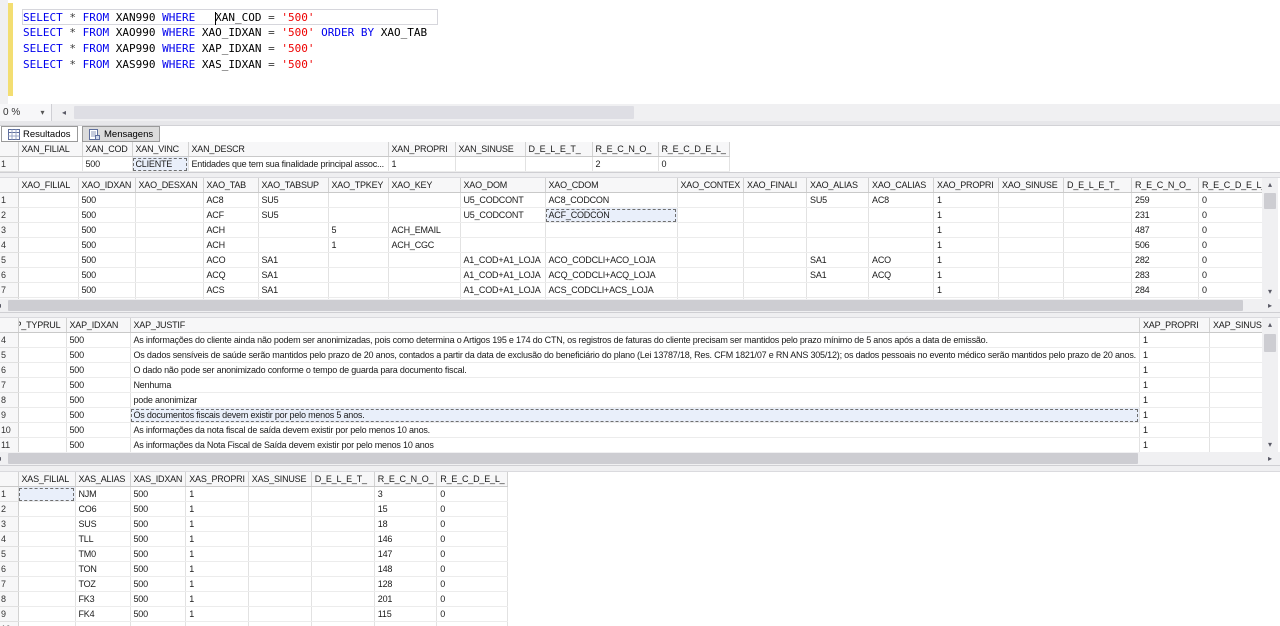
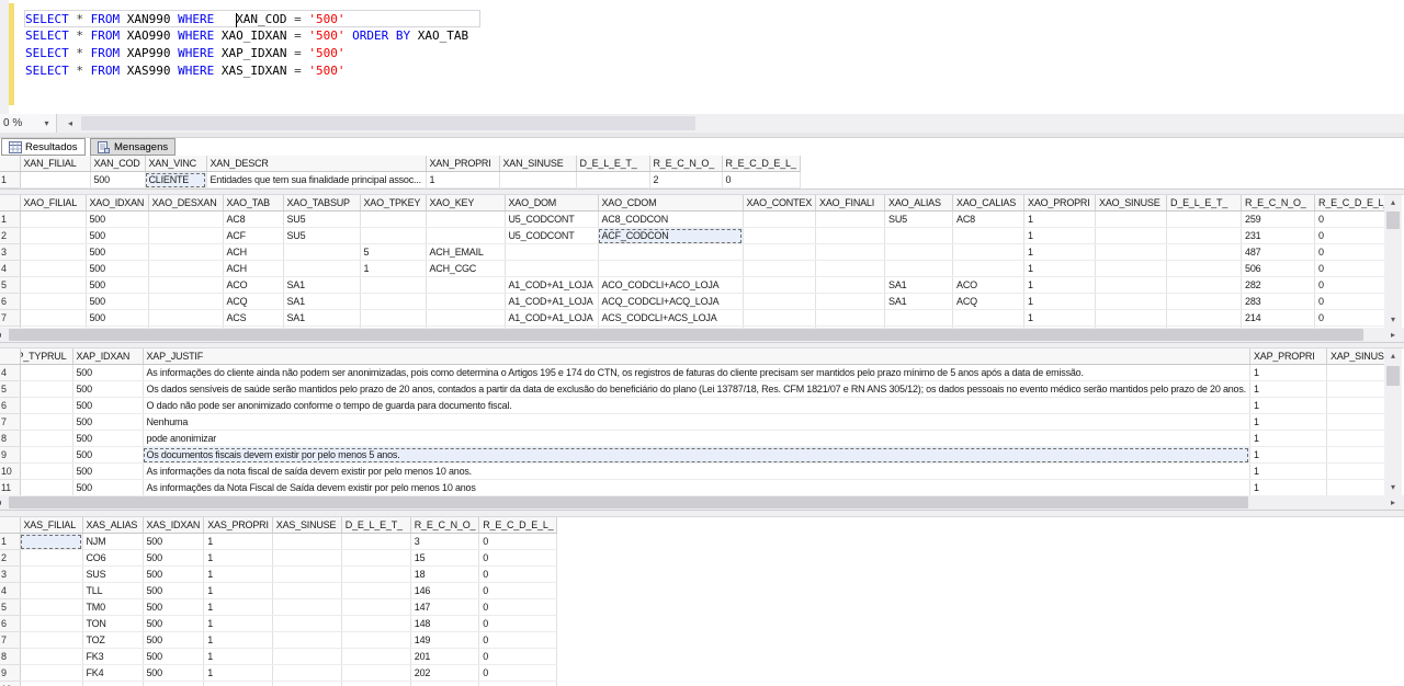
  SELECT * FROM XAN990 WHERE XAN_COD = '500'
  SELECT * FROM XAO990 WHERE XAO_IDXAN = '500' ORDER BY XAO_TAB
  SELECT * FROM XAP990 WHERE XAP_IDXAN = '500'
  SELECT * FROM XAS990 WHERE XAS_IDXAN = '500'
  0 %
  ▾
  ◂
  Resultados
  Mensagens
  	XAN_FILIAL	XAN_COD	XAN_VINC	XAN_DESCR	XAN_PROPRI	XAN_SINUSE	D_E_L_E_T_	R_E_C_N_O_	R_E_C_D_E_L_
  1		500	CLIENTE	Entidades que tem sua finalidade principal assoc...	1			2	0
  	XAO_FILIAL	XAO_IDXAN	XAO_DESXAN	XAO_TAB	XAO_TABSUP	XAO_TPKEY	XAO_KEY	XAO_DOM	XAO_CDOM	XAO_CONTEX	XAO_FINALI	XAO_ALIAS	XAO_CALIAS	XAO_PROPRI	XAO_SINUSE	D_E_L_E_T_	R_E_C_N_O_	R_E_C_D_E_L
  1		500		AC8	SU5			U5_CODCONT	AC8_CODCON			SU5	AC8	1			259	0
  2		500		ACF	SU5			U5_CODCONT	ACF_CODCON					1			231	0
  3		500		ACH		5	ACH_EMAIL							1			487	0
  4		500		ACH		1	ACH_CGC							1			506	0
  5		500		ACO	SA1			A1_COD+A1_LOJA	ACO_CODCLI+ACO_LOJA			SA1	ACO	1			282	0
  6		500		ACQ	SA1			A1_COD+A1_LOJA	ACQ_CODCLI+ACQ_LOJA			SA1	ACQ	1			283	0
- 7		500		ACS	SA1			A1_COD+A1_LOJA	ACS_CODCLI+ACS_LOJA					1			284	0
+ 7		500		ACS	SA1			A1_COD+A1_LOJA	ACS_CODCLI+ACS_LOJA					1			214	0
  ▴
  ▾
  ▸
  	P_TYPRUL	XAP_IDXAN	XAP_JUSTIF	XAP_PROPRI	XAP_SINUS
  4		500	As informações do cliente ainda não podem ser anonimizadas, pois como determina o Artigos 195 e 174 do CTN, os registros de faturas do cliente precisam ser mantidos pelo prazo mínimo de 5 anos após a data de emissão.	1
  5		500	Os dados sensíveis de saúde serão mantidos pelo prazo de 20 anos, contados a partir da data de exclusão do beneficiário do plano (Lei 13787/18, Res. CFM 1821/07 e RN ANS 305/12); os dados pessoais no evento médico serão mantidos pelo prazo de 20 anos.	1
  6		500	O dado não pode ser anonimizado conforme o tempo de guarda para documento fiscal.	1
  7		500	Nenhuma	1
  8		500	pode anonimizar	1
  9		500	Os documentos fiscais devem existir por pelo menos 5 anos.	1
  10		500	As informações da nota fiscal de saída devem existir por pelo menos 10 anos.	1
  11		500	As informações da Nota Fiscal de Saída devem existir por pelo menos 10 anos	1
  ▴
  ▾
  ▸
  	XAS_FILIAL	XAS_ALIAS	XAS_IDXAN	XAS_PROPRI	XAS_SINUSE	D_E_L_E_T_	R_E_C_N_O_	R_E_C_D_E_L_
  1		NJM	500	1			3	0
  2		CO6	500	1			15	0
  3		SUS	500	1			18	0
  4		TLL	500	1			146	0
  5		TM0	500	1			147	0
  6		TON	500	1			148	0
- 7		TOZ	500	1			128	0
+ 7		TOZ	500	1			149	0
  8		FK3	500	1			201	0
- 9		FK4	500	1			115	0
+ 9		FK4	500	1			202	0
